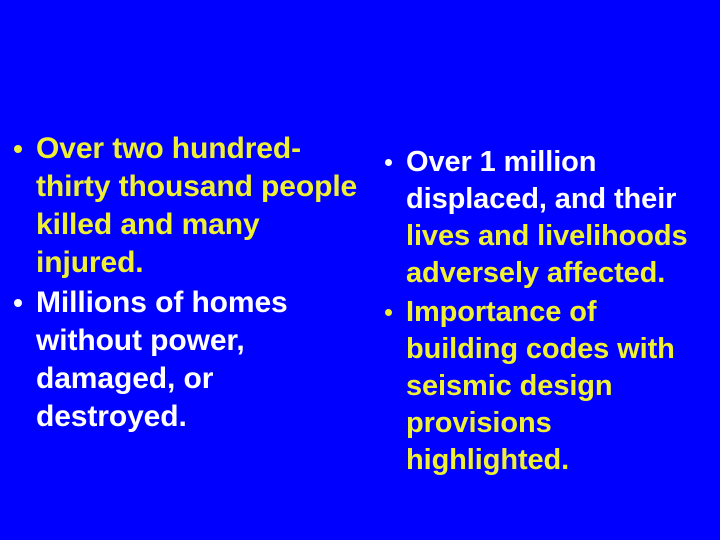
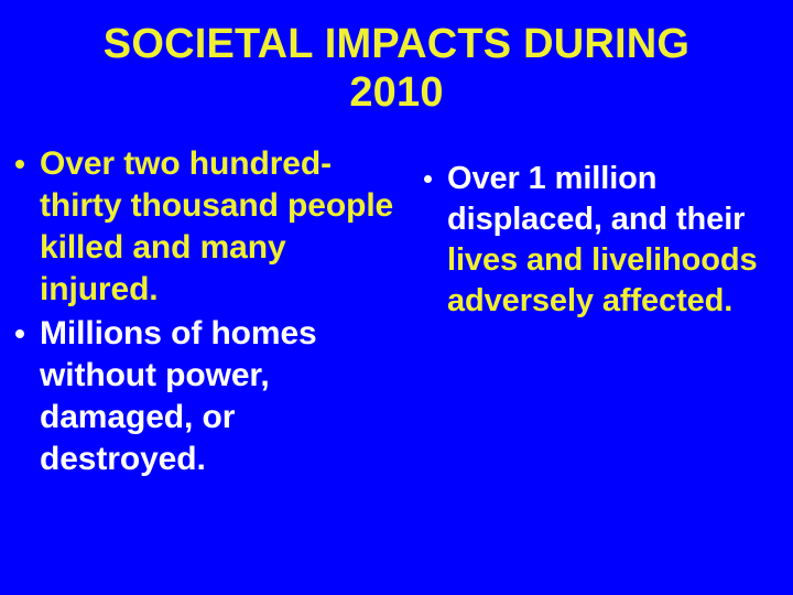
+ SOCIETAL IMPACTS DURING
+ 2010
  Over two hundred-thirty thousand people killed and many injured.
  Millions of homes without power, damaged, or destroyed.
  Over 1 million displaced, and their lives and livelihoods adversely affected.
- Importance of building codes with seismic design provisions highlighted.
